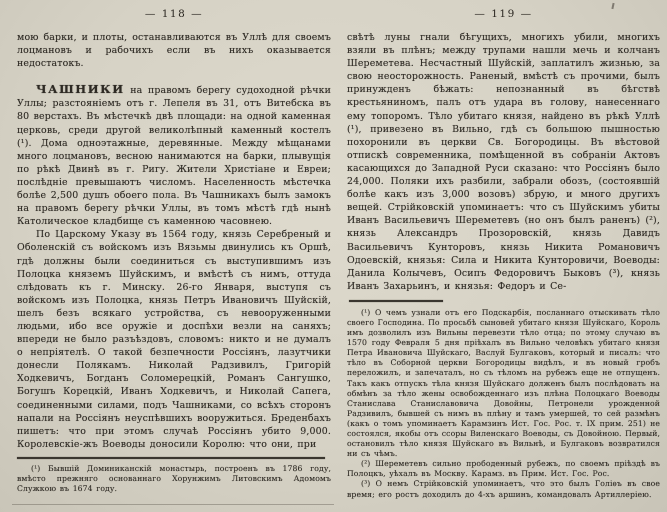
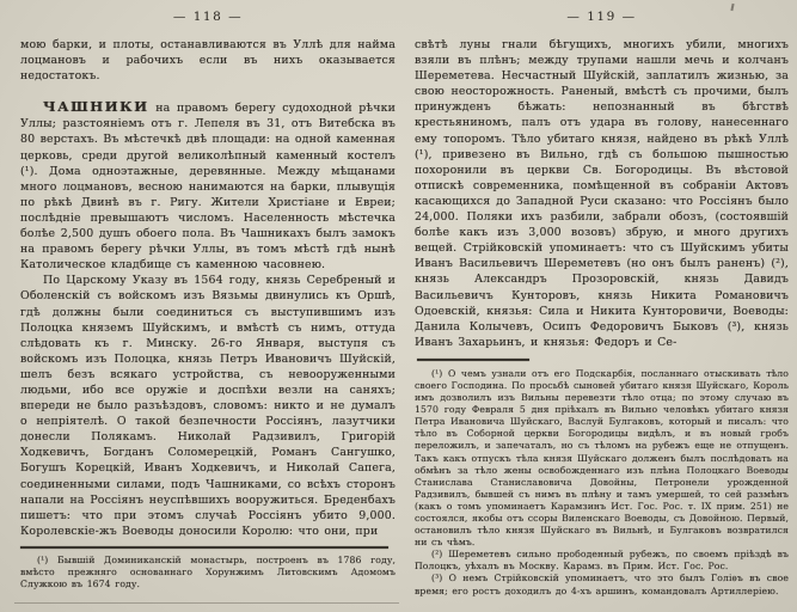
  — 118 —
- мою барки, и плоты, останавливаются въ Уллѣ для своемъ лоцмановъ и рабочихъ если въ нихъ оказывается недостатокъ.
+ мою барки, и плоты, останавливаются въ Уллѣ для найма лоцмановъ и рабочихъ если въ нихъ оказывается недостатокъ.
  ЧАШНИКИ на правомъ берегу судоходной рѣчки Уллы; разстояніемъ отъ г. Лепеля въ 31, отъ Витебска въ 80 верстахъ. Въ мѣстечкѣ двѣ площади: на одной каменная церковь, среди другой великолѣпный каменный костелъ (¹). Дома одноэтажные, деревянные. Между мѣщанами много лоцмановъ, весною нанимаются на барки, плывущія по рѣкѣ Двинѣ въ г. Ригу. Жители Христіане и Евреи; послѣдніе превышаютъ числомъ. Населенность мѣстечка болѣе 2,500 душъ обоего пола. Въ Чашникахъ былъ замокъ на правомъ берегу рѣчки Уллы, въ томъ мѣстѣ гдѣ нынѣ Католическое кладбище съ каменною часовнею.
  По Царскому Указу въ 1564 году, князь Серебреный и Оболенскій съ войскомъ изъ Вязьмы двинулись къ Оршѣ, гдѣ должны были соединиться съ выступившимъ изъ Полоцка княземъ Шуйскимъ, и вмѣстѣ съ нимъ, оттуда слѣдовать къ г. Минску. 26-го Января, выступя съ войскомъ изъ Полоцка, князь Петръ Ивановичъ Шуйскій, шелъ безъ всякаго устройства, съ невооруженными людьми, ибо все оружіе и доспѣхи везли на саняхъ; впереди не было разъѣздовъ, словомъ: никто и не думалъ о непріятелѣ. О такой безпечности Россіянъ, лазутчики донесли Полякамъ. Николай Радзивилъ, Григорій Ходкевичъ, Богданъ Соломерецкій, Романъ Сангушко, Богушъ Корецкій, Иванъ Ходкевичъ, и Николай Сапега, соединенными силами, подъ Чашниками, со всѣхъ сторонъ напали на Россіянъ неуспѣвшихъ вооружиться. Бреденбахъ пишетъ: что при этомъ случаѣ Россіянъ убито 9,000. Королевскіе-жъ Воеводы доносили Королю: что они, при
  (¹) Бывшій Доминиканскій монастырь, построенъ въ 1786 году, вмѣсто прежняго основаннаго Хорунжимъ Литовскимъ Адомомъ Служкою въ 1674 году.
  — 119 —
  свѣтѣ луны гнали бѣгущихъ, многихъ убили, многихъ взяли въ плѣнъ; между трупами нашли мечь и колчанъ Шереметева. Несчастный Шуйскій, заплатилъ жизнью, за свою неосторожность. Раненый, вмѣстѣ съ прочими, былъ принужденъ бѣжать: непознанный въ бѣгствѣ крестьяниномъ, палъ отъ удара въ голову, нанесеннаго ему топоромъ. Тѣло убитаго князя, найдено въ рѣкѣ Уллѣ (¹), привезено въ Вильно, гдѣ съ большою пышностью похоронили въ церкви Св. Богородицы. Въ вѣстовой отпискѣ современника, помѣщенной въ собраніи Актовъ касающихся до Западной Руси сказано: что Россіянъ было 24,000. Поляки ихъ разбили, забрали обозъ, (состоявшій болѣе какъ изъ 3,000 возовъ) збрую, и много другихъ вещей. Стрійковскій упоминаетъ: что съ Шуйскимъ убиты Иванъ Васильевичъ Шереметевъ (но онъ былъ раненъ) (²), князь Александръ Прозоровскій, князь Давидъ Васильевичъ Кунторовъ, князь Никита Романовичъ Одоевскій, князья: Сила и Никита Кунторовичи, Воеводы: Данила Колычевъ, Осипъ Федоровичъ Быковъ (³), князь Иванъ Захарьинъ, и князья: Федоръ и Се-
  (¹) О чемъ узнали отъ его Подскарбія, посланнаго отыскивать тѣло своего Господина. По просьбѣ сыновей убитаго князя Шуйскаго, Король имъ дозволилъ изъ Вильны перевезти тѣло отца; по этому случаю въ 1570 году Февраля 5 дня пріѣхалъ въ Вильно человѣкъ убитаго князя Петра Ивановича Шуйскаго, Васлуй Булгаковъ, который и писалъ: что тѣло въ Соборной церкви Богородицы видѣлъ, и въ новый гробъ переложилъ, и запечаталъ, но съ тѣломъ на рубежъ еще не отпущенъ. Такъ какъ отпускъ тѣла князя Шуйскаго долженъ былъ послѣдовать на обмѣнъ за тѣло жены освобожденнаго изъ плѣна Полоцкаго Воеводы Станислава Станиславовича Довойны, Петронели урожденной Радзивилъ, бывшей съ нимъ въ плѣну и тамъ умершей, то сей размѣнъ (какъ о томъ упоминаетъ Карамзинъ Ист. Гос. Рос. т. IX прим. 251) не состоялся, якобы отъ ссоры Виленскаго Воеводы, съ Довойною. Первый, остановилъ тѣло князя Шуйскаго въ Вильнѣ, и Булгаковъ возвратился ни съ чѣмъ.
  (²) Шереметевъ сильно прободенный рубежъ, по своемъ пріѣздѣ въ Полоцкъ, уѣхалъ въ Москву. Карамз. въ Прим. Ист. Гос. Рос.
  (³) О немъ Стрійковскій упоминаетъ, что это былъ Голіѳъ въ свое время; его ростъ доходилъ до 4-хъ аршинъ, командовалъ Артиллеріею.
